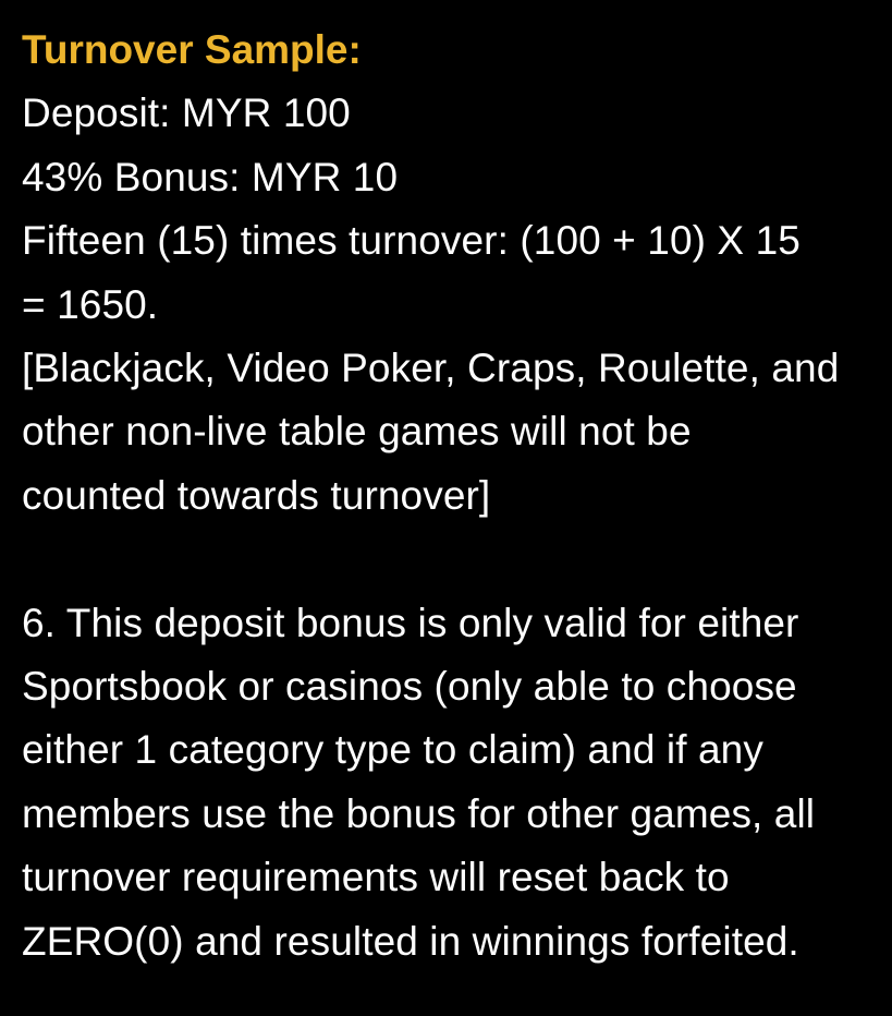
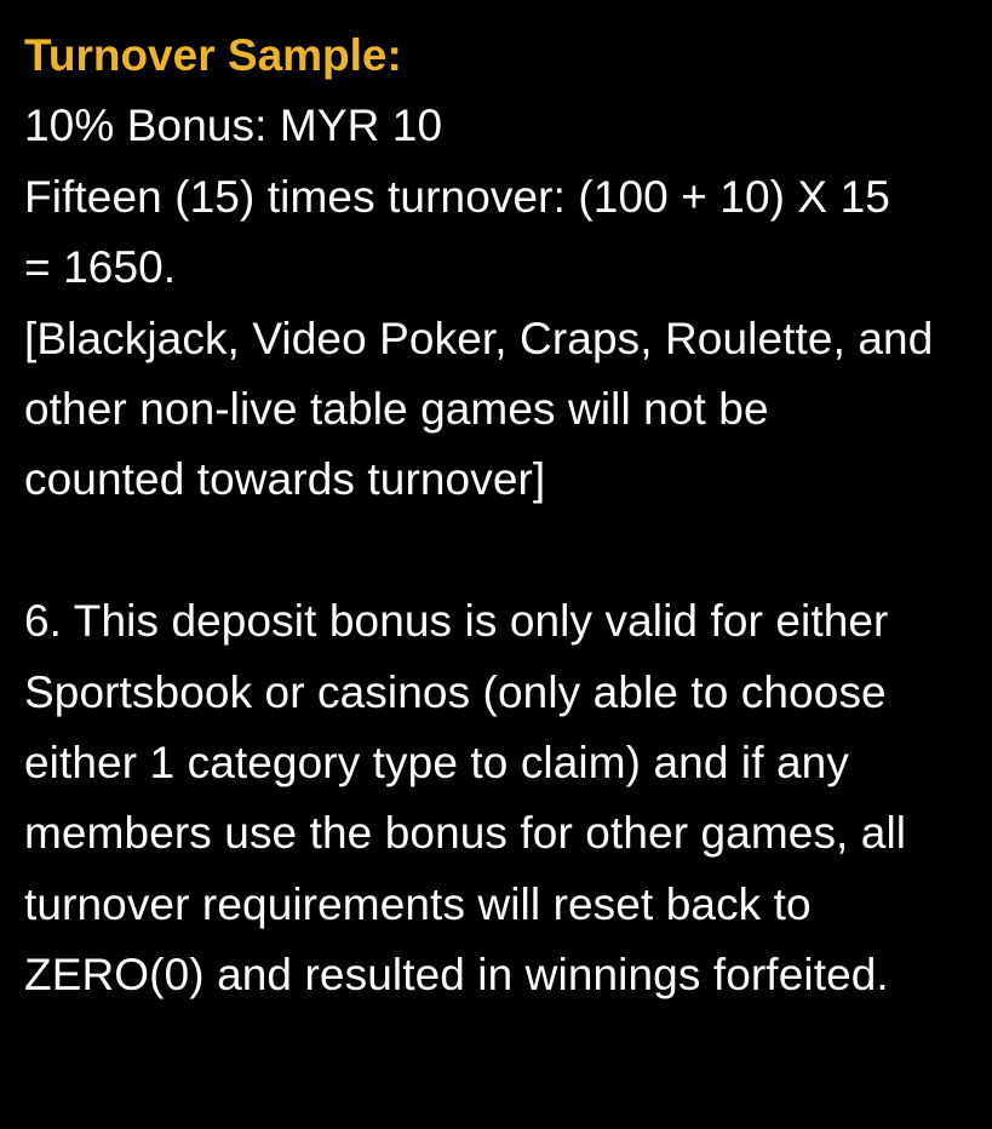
  Turnover Sample:
- Deposit: MYR 100
- 43% Bonus: MYR 10
+ 10% Bonus: MYR 10
  Fifteen (15) times turnover: (100 + 10) X 15
  = 1650.
  [Blackjack, Video Poker, Craps, Roulette, and
  other non-live table games will not be
  counted towards turnover]
  6. This deposit bonus is only valid for either
  Sportsbook or casinos (only able to choose
  either 1 category type to claim) and if any
  members use the bonus for other games, all
  turnover requirements will reset back to
  ZERO(0) and resulted in winnings forfeited.
